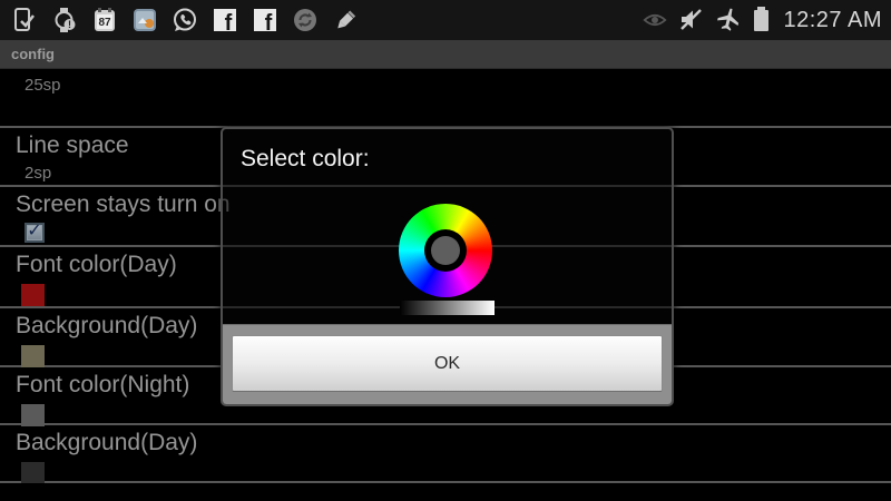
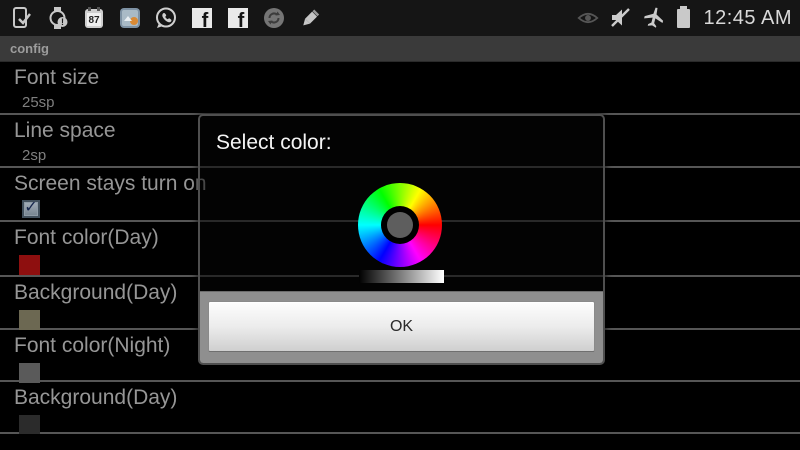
  !
  87
  f
  f
- 12:27 AM
+ 12:45 AM
  config
+ Font size
  25sp
  Line space
  2sp
  Screen stays turn on
  ✓
  Font color(Day)
  Background(Day)
  Font color(Night)
  Background(Day)
  Select color:
  OK
